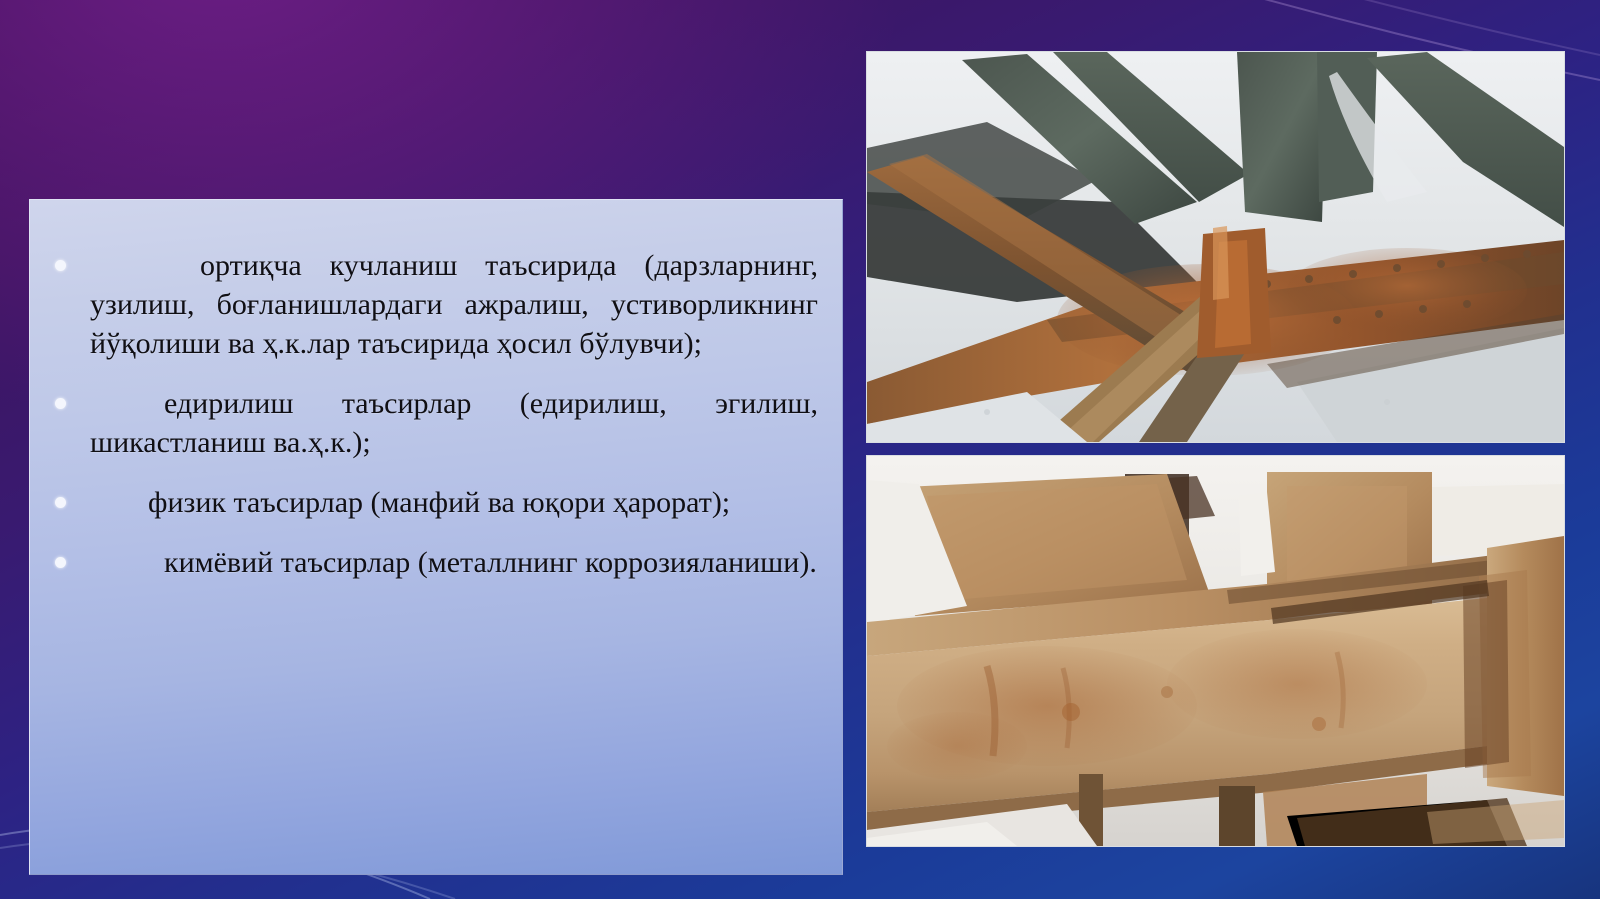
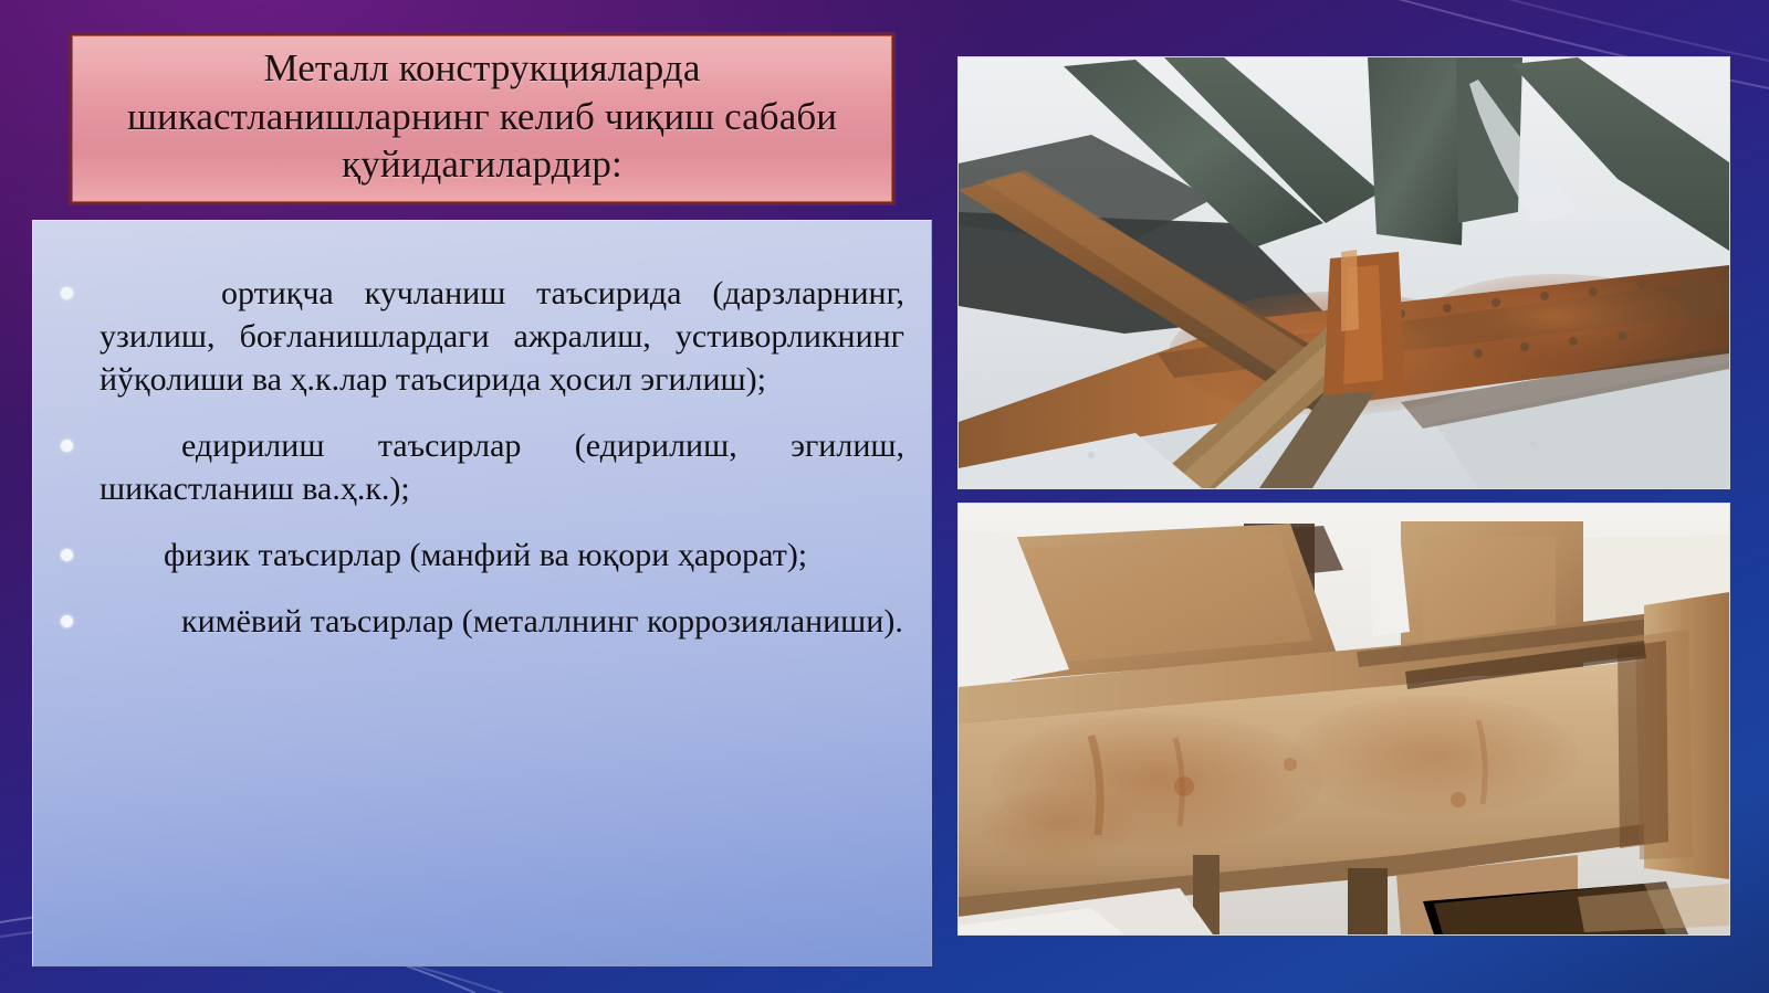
+ Металл конструкцияларда шикастланишларнинг келиб чиқиш сабаби қуйидагилардир:
- ортиқча кучланиш таъсирида (дарзларнинг, узилиш, боғланишлардаги ажралиш, устиворликнинг йўқолиши ва ҳ.к.лар таъсирида ҳосил бўлувчи);
+ ортиқча кучланиш таъсирида (дарзларнинг, узилиш, боғланишлардаги ажралиш, устиворликнинг йўқолиши ва ҳ.к.лар таъсирида ҳосил эгилиш);
  едирилиш таъсирлар (едирилиш, эгилиш, шикастланиш ва.ҳ.к.);
  физик таъсирлар (манфий ва юқори ҳарорат);
  кимёвий таъсирлар (металлнинг коррозияланиши).
